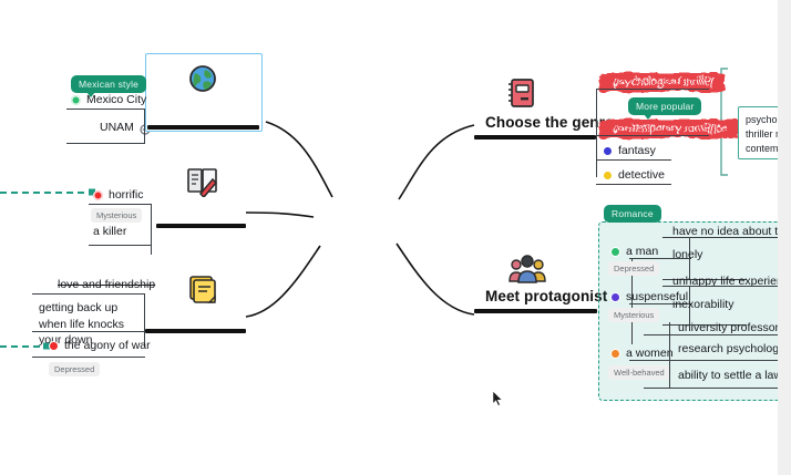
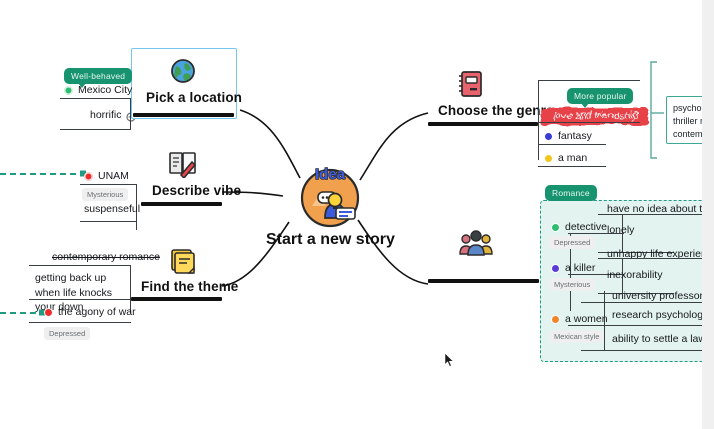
+ Idea
+ Start a new story
+ Pick a location
- Mexican style
+ Well-behaved
  Mexico City
- UNAM
+ horrific
+ Describe vibe
- horrific
+ UNAM
  Mysterious
- a killer
+ suspenseful
+ Find the theme
- love and friendship
+ contemporary romance
  getting back up when life knocks yor down
  the agony of war
  Depressed
  Choose the gen
- psychological thriller
  More popular
- contemporary romance
+ love and friendship
  fantasy
- detective
+ a man
- Meet protagonist
  Romance
- a man
+ detective
  Depressed
  lonely
- suspenseful
+ a killer
  Mysterious
  unhappy life experie
  inexorability
  a wome
- Well-behaved
+ Mexican style
  university professo
  research psycholog
  ability to settle a la
